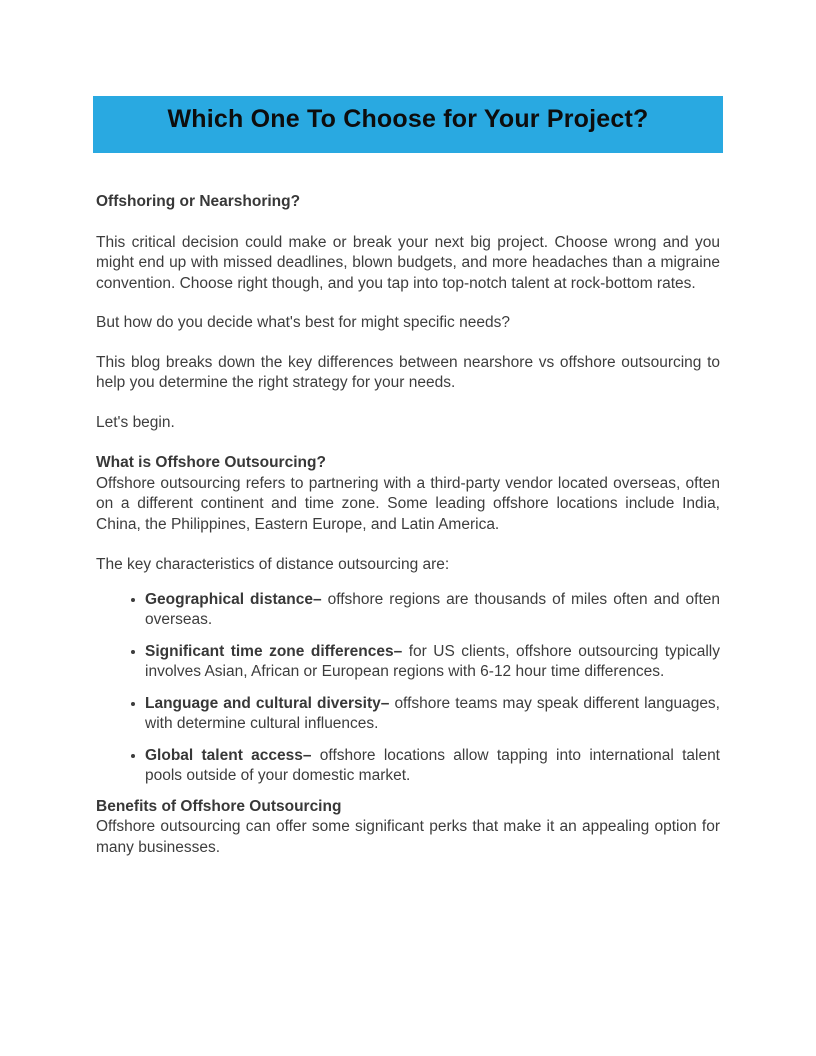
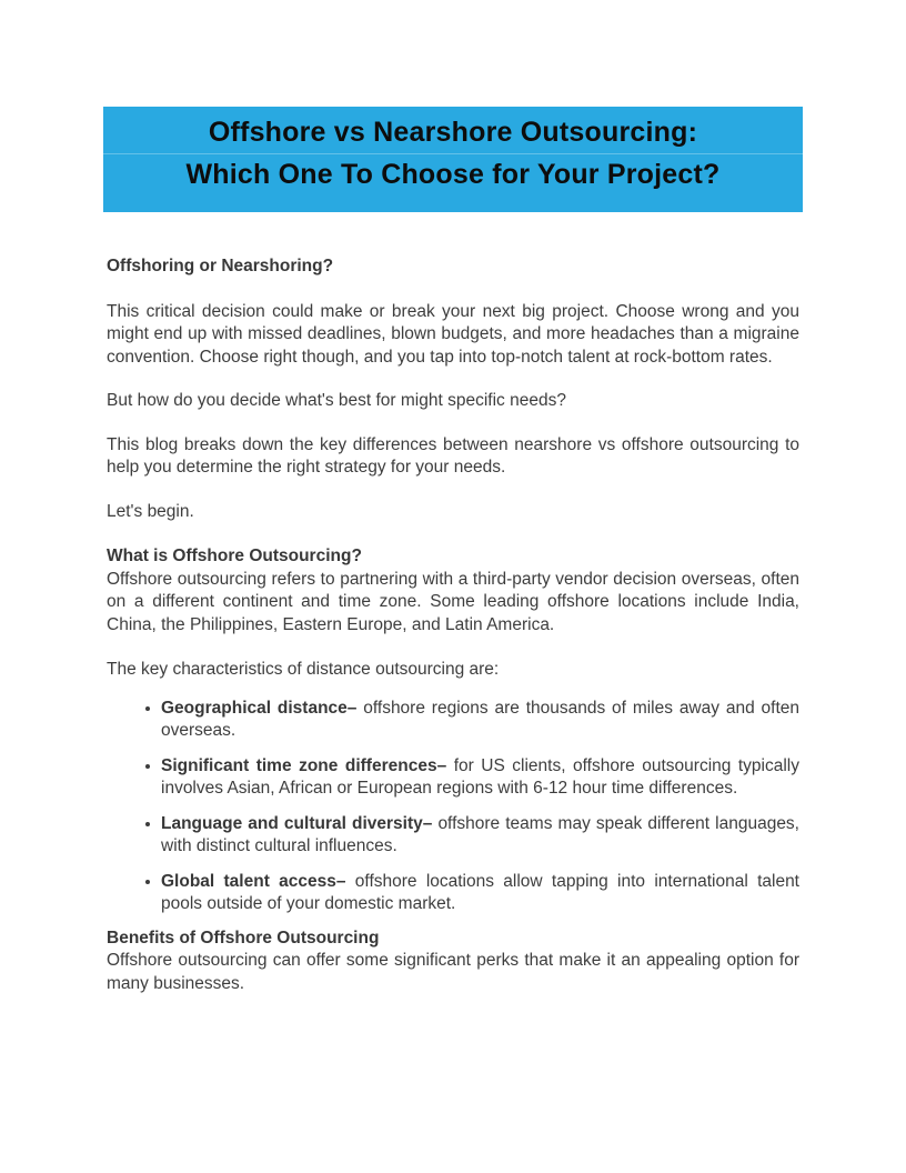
+ Offshore vs Nearshore Outsourcing:
  Which One To Choose for Your Project?
  Offshoring or Nearshoring?
  This critical decision could make or break your next big project. Choose wrong and you might end up with missed deadlines, blown budgets, and more headaches than a migraine convention. Choose right though, and you tap into top-notch talent at rock-bottom rates.
  But how do you decide what's best for might specific needs?
  This blog breaks down the key differences between nearshore vs offshore outsourcing to help you determine the right strategy for your needs.
  Let's begin.
  What is Offshore Outsourcing?
- Offshore outsourcing refers to partnering with a third-party vendor located overseas, often on a different continent and time zone. Some leading offshore locations include India, China, the Philippines, Eastern Europe, and Latin America.
+ Offshore outsourcing refers to partnering with a third-party vendor decision overseas, often on a different continent and time zone. Some leading offshore locations include India, China, the Philippines, Eastern Europe, and Latin America.
  The key characteristics of distance outsourcing are:
- Geographical distance– offshore regions are thousands of miles often and often overseas.
+ Geographical distance– offshore regions are thousands of miles away and often overseas.
  Significant time zone differences– for US clients, offshore outsourcing typically involves Asian, African or European regions with 6-12 hour time differences.
- Language and cultural diversity– offshore teams may speak different languages, with determine cultural influences.
+ Language and cultural diversity– offshore teams may speak different languages, with distinct cultural influences.
  Global talent access– offshore locations allow tapping into international talent pools outside of your domestic market.
  Benefits of Offshore Outsourcing
  Offshore outsourcing can offer some significant perks that make it an appealing option for many businesses.
